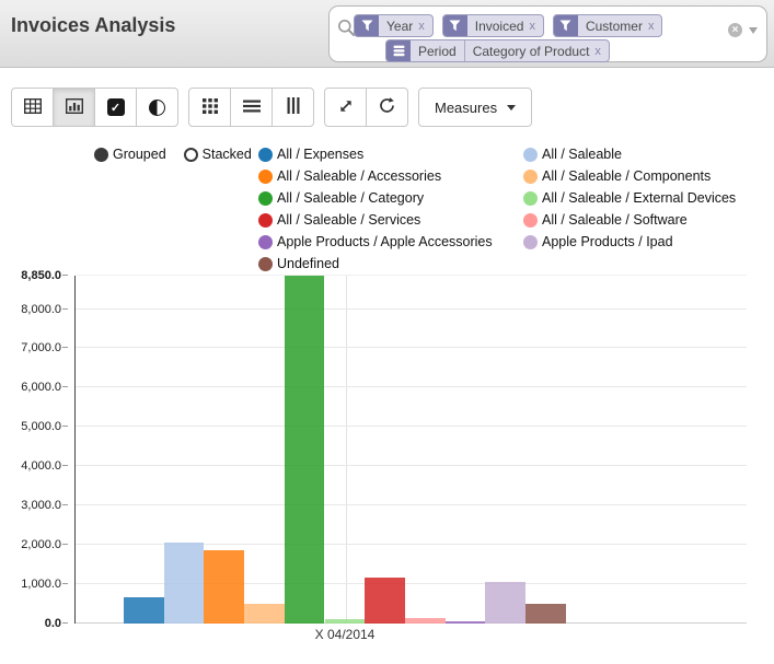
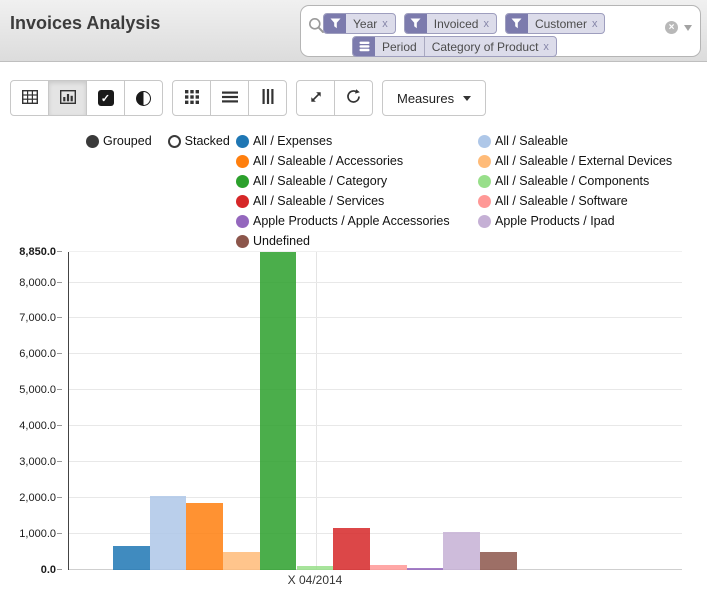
  Invoices Analysis
  Year
  x
  Invoiced
  x
  Customer
  x
  Period
  Category of Product
  x
  ×
  ✓
  Measures
  Grouped
  Stacked
  All / Expenses
  All / Saleable
  All / Saleable / Accessories
- All / Saleable / Components
+ All / Saleable / External Devices
  All / Saleable / Category
- All / Saleable / External Devices
+ All / Saleable / Components
  All / Saleable / Services
  All / Saleable / Software
  Apple Products / Apple Accessories
  Apple Products / Ipad
  Undefined
  0.0
  1,000.0
  2,000.0
  3,000.0
  4,000.0
  5,000.0
  6,000.0
  7,000.0
  8,000.0
  8,850.0
  X 04/2014
